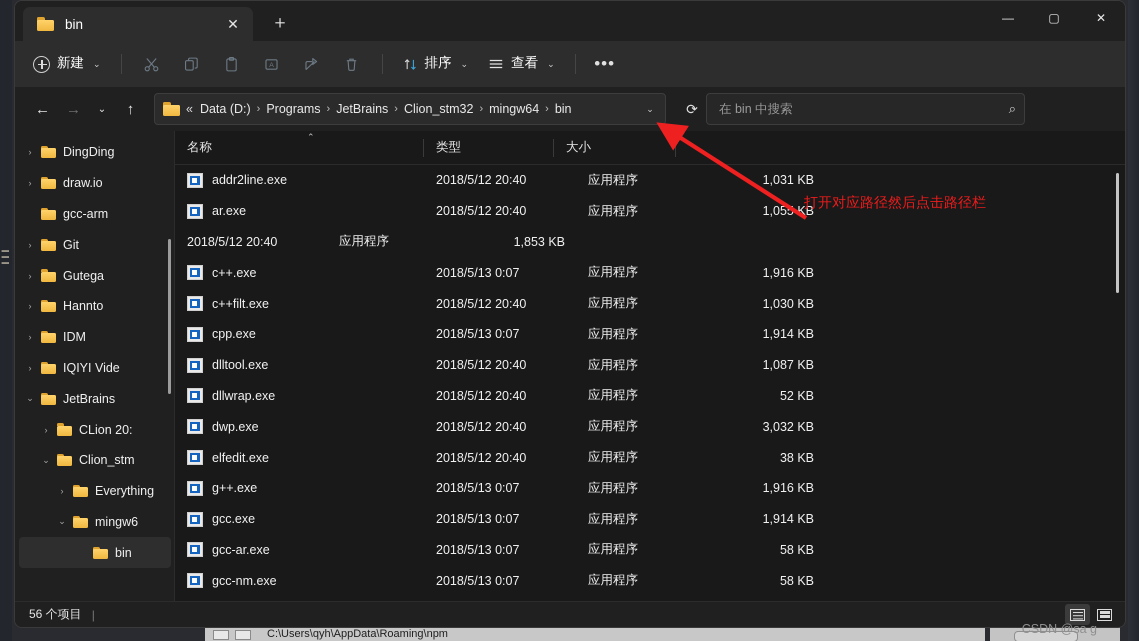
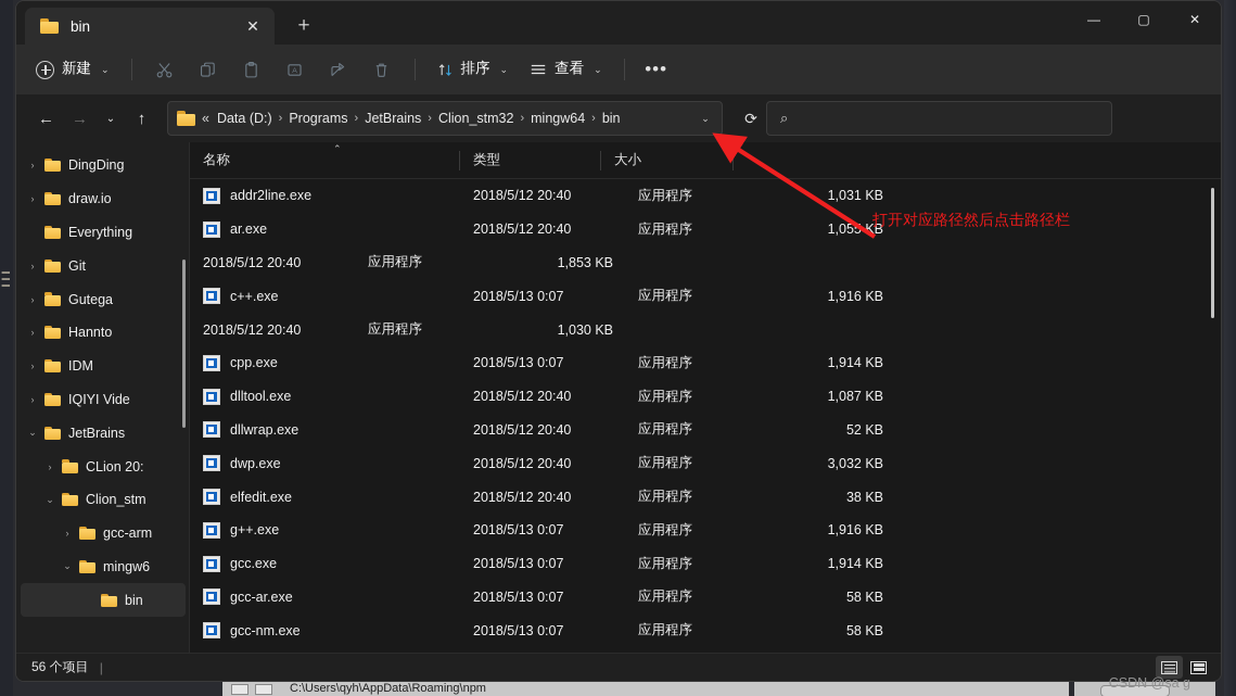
  ☰
  C:\Users\qyh\AppData\Roaming\npm
  bin
  ✕
  ＋
  —
  ▢
  ✕
  新建
  ⌄
  排序
  ⌄
  查看
  ⌄
  •••
  ←
  →
  ⌄
  ↑
  «
  Data (D:)
  ›
  Programs
  ›
  JetBrains
  ›
  Clion_stm32
  ›
  mingw64
  ›
  bin
  ⌄
  ⟳
- 在 bin 中搜索
  ⌕
  ›
  DingDing
  ›
  draw.io
- gcc-arm
+ Everything
  ›
  Git
  ›
  Gutega
  ›
  Hannto
  ›
  IDM
  ›
  IQIYI Vide
  ⌄
  JetBrains
  ›
  CLion 20:
  ⌄
  Clion_stm
  ›
- Everything
+ gcc-arm
  ⌄
  mingw6
  bin
  名称
  ⌃
  类型
  大小
  addr2line.exe
  2018/5/12 20:40
  应用程序
  1,031 KB
  ar.exe
  2018/5/12 20:40
  应用程序
  1,055 KB
  2018/5/12 20:40
  应用程序
  1,853 KB
  c++.exe
  2018/5/13 0:07
  应用程序
  1,916 KB
- c++filt.exe
  2018/5/12 20:40
  应用程序
  1,030 KB
  cpp.exe
  2018/5/13 0:07
  应用程序
  1,914 KB
  dlltool.exe
  2018/5/12 20:40
  应用程序
  1,087 KB
  dllwrap.exe
  2018/5/12 20:40
  应用程序
  52 KB
  dwp.exe
  2018/5/12 20:40
  应用程序
  3,032 KB
  elfedit.exe
  2018/5/12 20:40
  应用程序
  38 KB
  g++.exe
  2018/5/13 0:07
  应用程序
  1,916 KB
  gcc.exe
  2018/5/13 0:07
  应用程序
  1,914 KB
  gcc-ar.exe
  2018/5/13 0:07
  应用程序
  58 KB
  gcc-nm.exe
  2018/5/13 0:07
  应用程序
  58 KB
  56 个项目
  |
  CSDN @sa g
  打开对应路径然后点击路径栏
